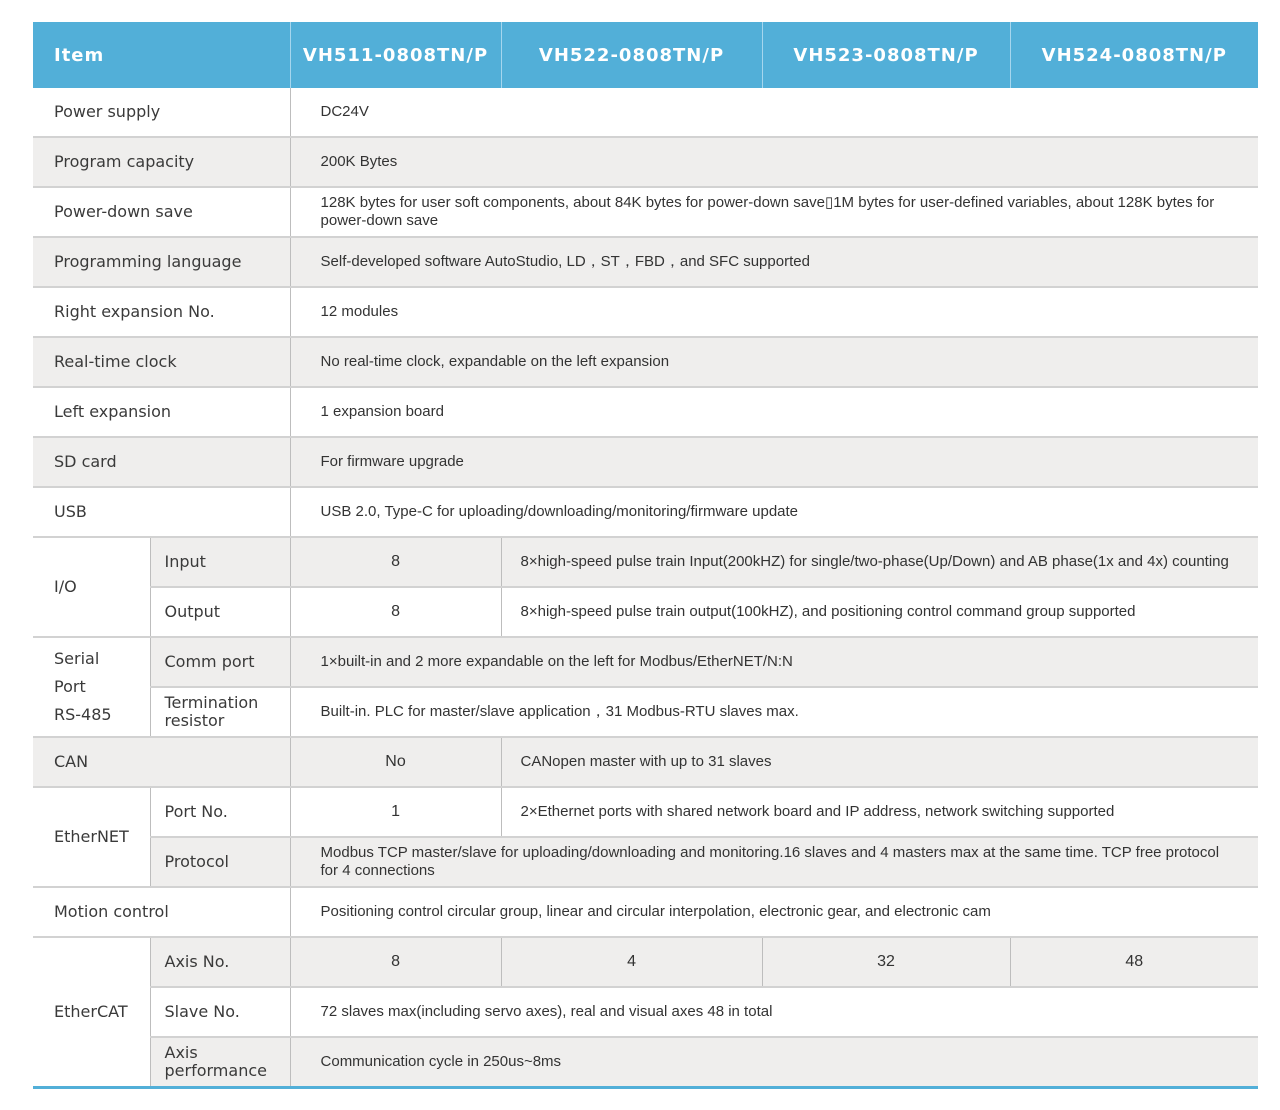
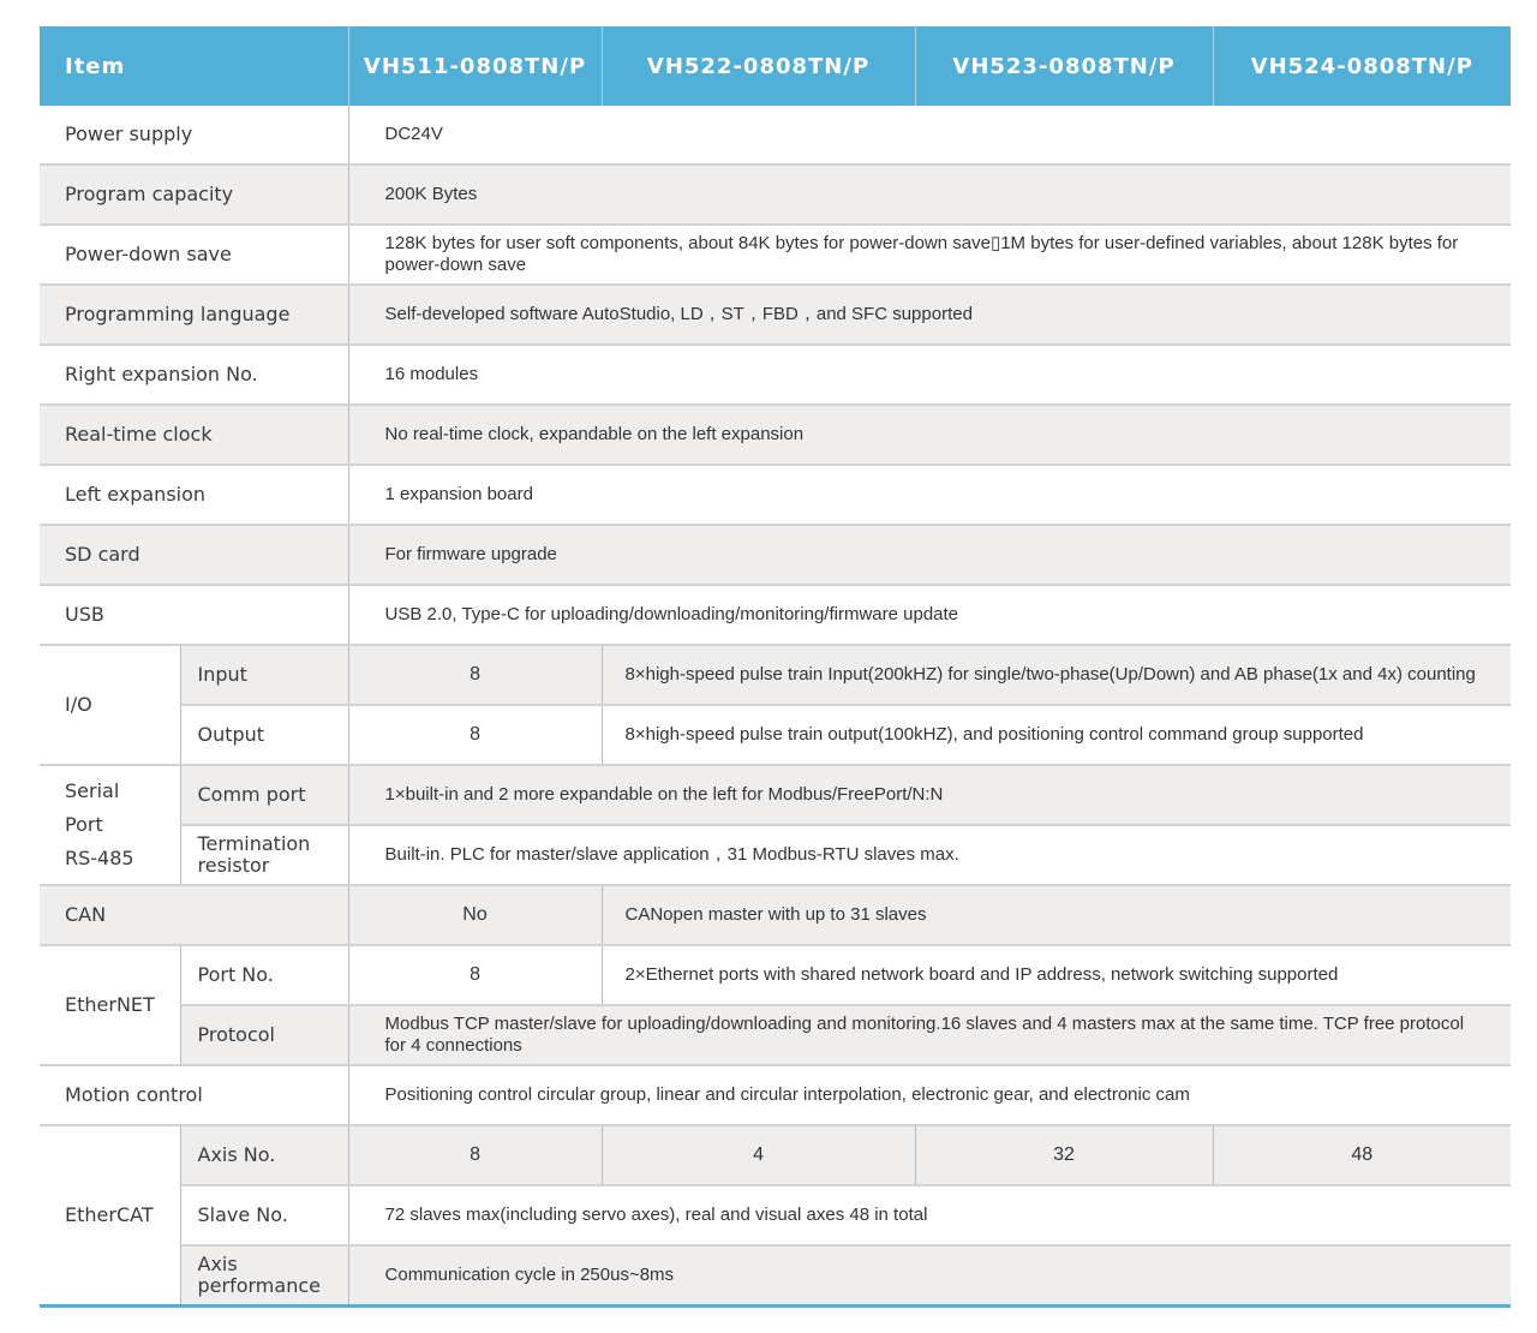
  Item	VH511-0808TN/P	VH522-0808TN/P	VH523-0808TN/P	VH524-0808TN/P
  Power supply	DC24V
  Program capacity	200K Bytes
  Power-down save	128K bytes for user soft components, about 84K bytes for power-down save▯1M bytes for user-defined variables, about 128K bytes for power-down save
  Programming language	Self-developed software AutoStudio, LD，ST，FBD，and SFC supported
- Right expansion No.	12 modules
+ Right expansion No.	16 modules
  Real-time clock	No real-time clock, expandable on the left expansion
  Left expansion	1 expansion board
  SD card	For firmware upgrade
  USB	USB 2.0, Type-C for uploading/downloading/monitoring/firmware update
  I/O	Input	8	8×high-speed pulse train Input(200kHZ) for single/two-phase(Up/Down) and AB phase(1x and 4x) counting
  Output	8	8×high-speed pulse train output(100kHZ), and positioning control command group supported
- Serial Port RS-485	Comm port	1×built-in and 2 more expandable on the left for Modbus/EtherNET/N:N
+ Serial Port RS-485	Comm port	1×built-in and 2 more expandable on the left for Modbus/FreePort/N:N
  Termination resistor	Built-in. PLC for master/slave application，31 Modbus-RTU slaves max.
  CAN	No	CANopen master with up to 31 slaves
- EtherNET	Port No.	1	2×Ethernet ports with shared network board and IP address, network switching supported
+ EtherNET	Port No.	8	2×Ethernet ports with shared network board and IP address, network switching supported
  Protocol	Modbus TCP master/slave for uploading/downloading and monitoring.16 slaves and 4 masters max at the same time. TCP free protocol for 4 connections
  Motion control	Positioning control circular group, linear and circular interpolation, electronic gear, and electronic cam
  EtherCAT	Axis No.	8	4	32	48
  Slave No.	72 slaves max(including servo axes), real and visual axes 48 in total
  Axis performance	Communication cycle in 250us~8ms
